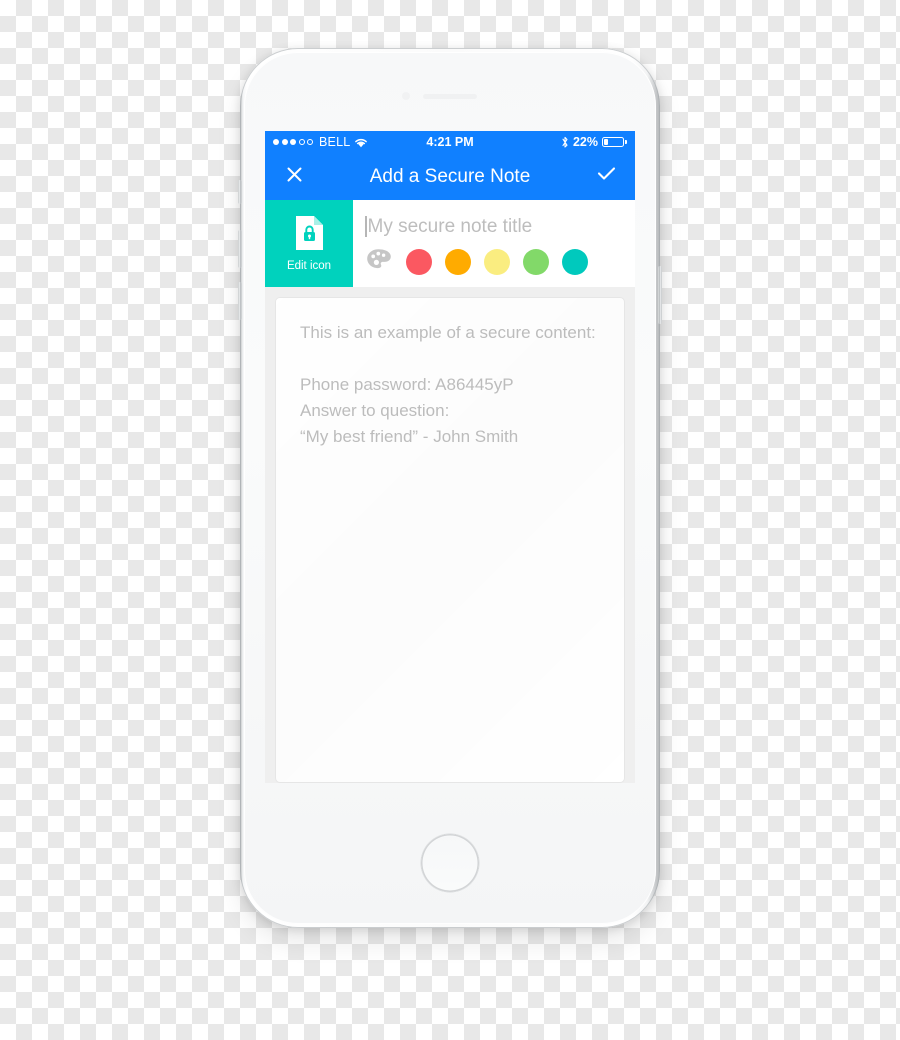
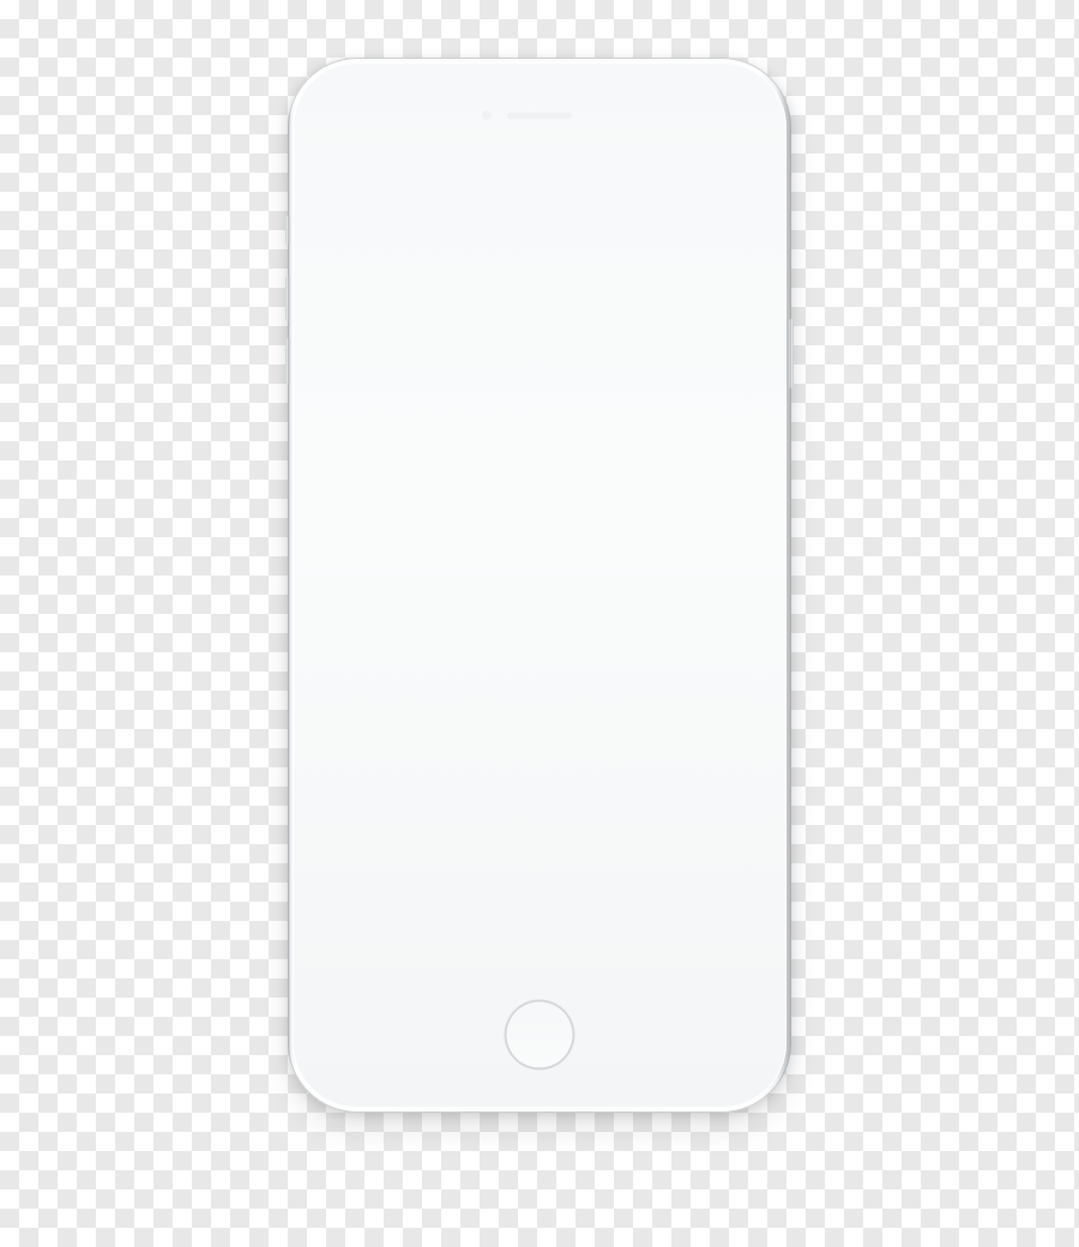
- BELL
- 4:21 PM
- 22%
- Add a Secure Note
- Edit icon
- My secure note title
- This is an example of a secure content:
- Phone password: A86445yP
- Answer to question:
- “My best friend” - John Smith
